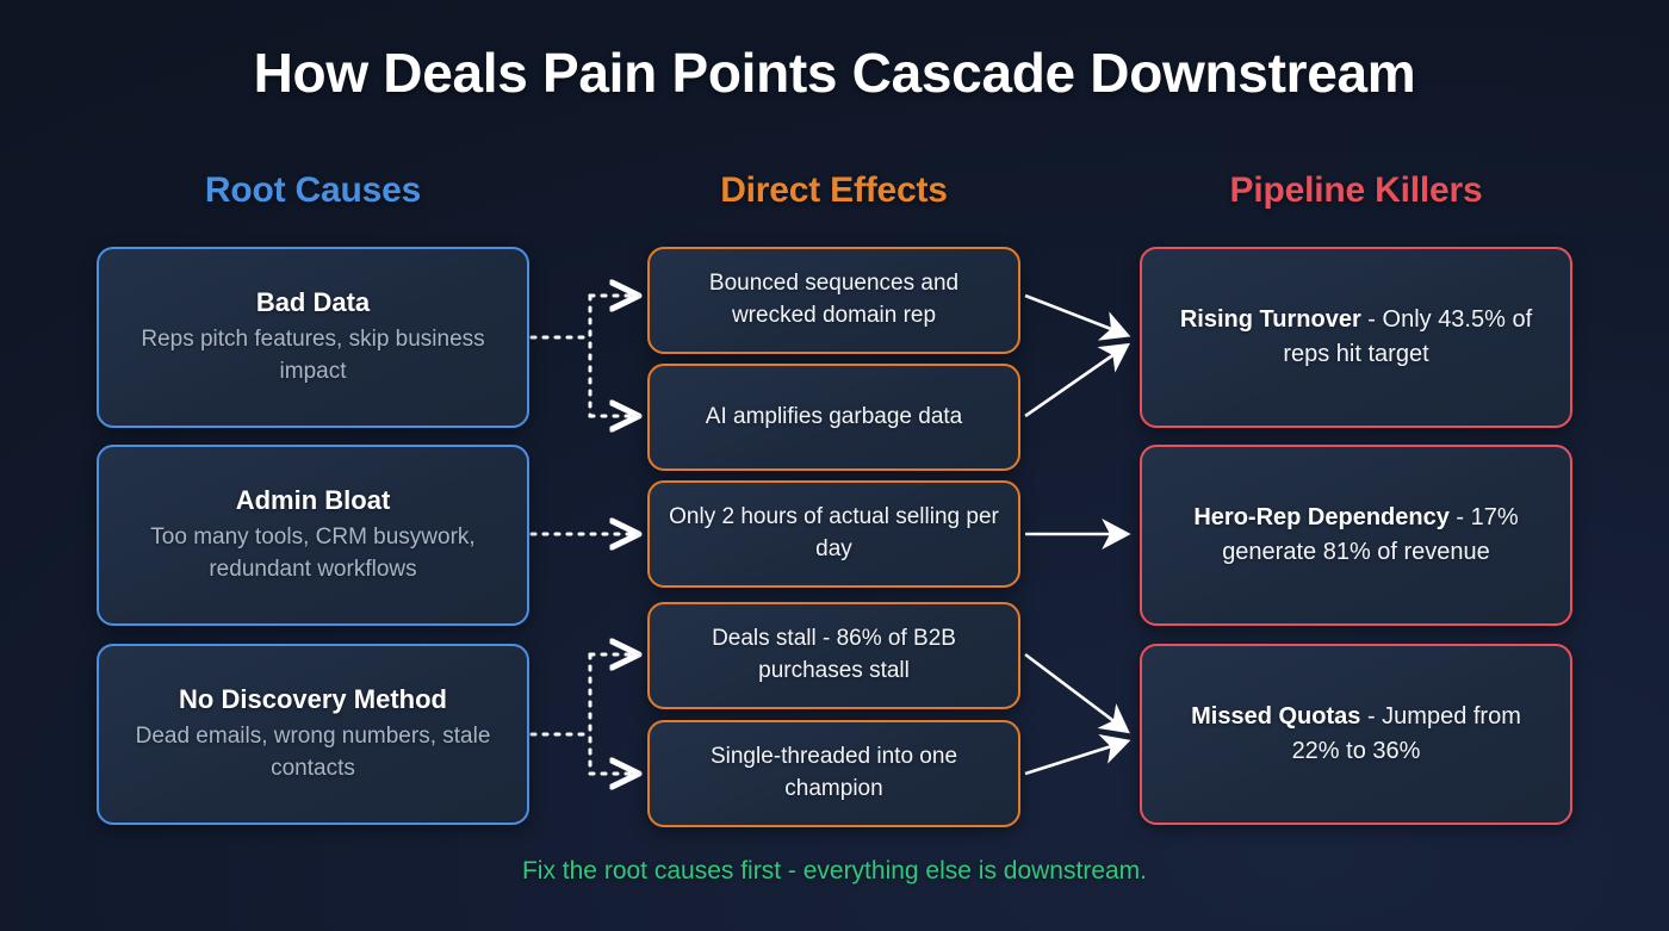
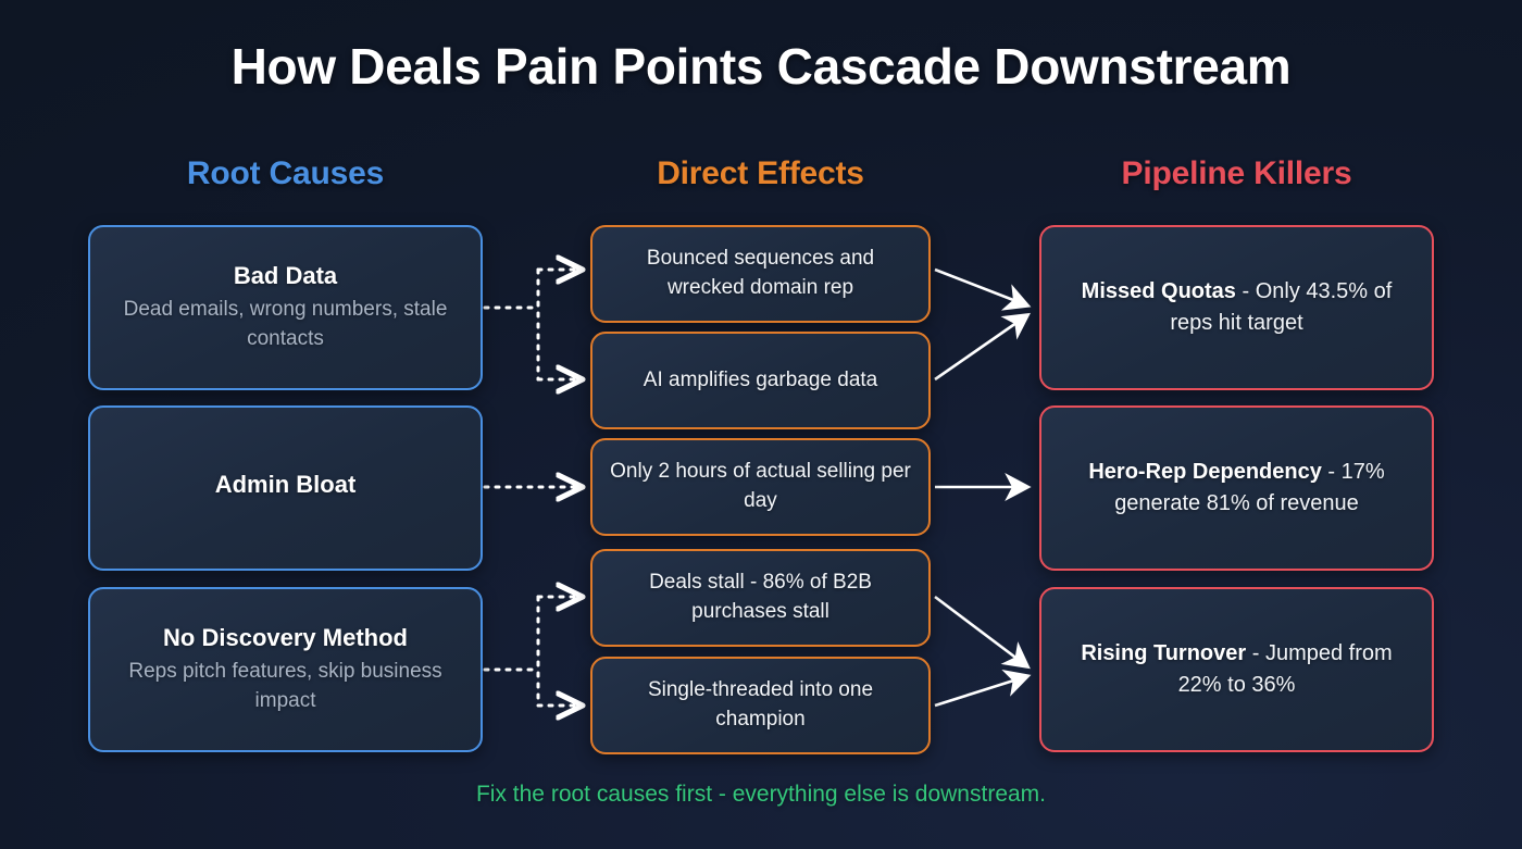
  How Deals Pain Points Cascade Downstream
  Root Causes
  Direct Effects
  Pipeline Killers
  Bad Data
- Reps pitch features, skip business impact
+ Dead emails, wrong numbers, stale contacts
  Admin Bloat
- Too many tools, CRM busywork, redundant workflows
  No Discovery Method
- Dead emails, wrong numbers, stale contacts
+ Reps pitch features, skip business impact
  Bounced sequences and wrecked domain rep
  AI amplifies garbage data
  Only 2 hours of actual selling per day
  Deals stall - 86% of B2B purchases stall
  Single-threaded into one champion
- Rising Turnover - Only 43.5% of reps hit target
+ Missed Quotas - Only 43.5% of reps hit target
  Hero-Rep Dependency - 17% generate 81% of revenue
- Missed Quotas - Jumped from 22% to 36%
+ Rising Turnover - Jumped from 22% to 36%
  Fix the root causes first - everything else is downstream.
